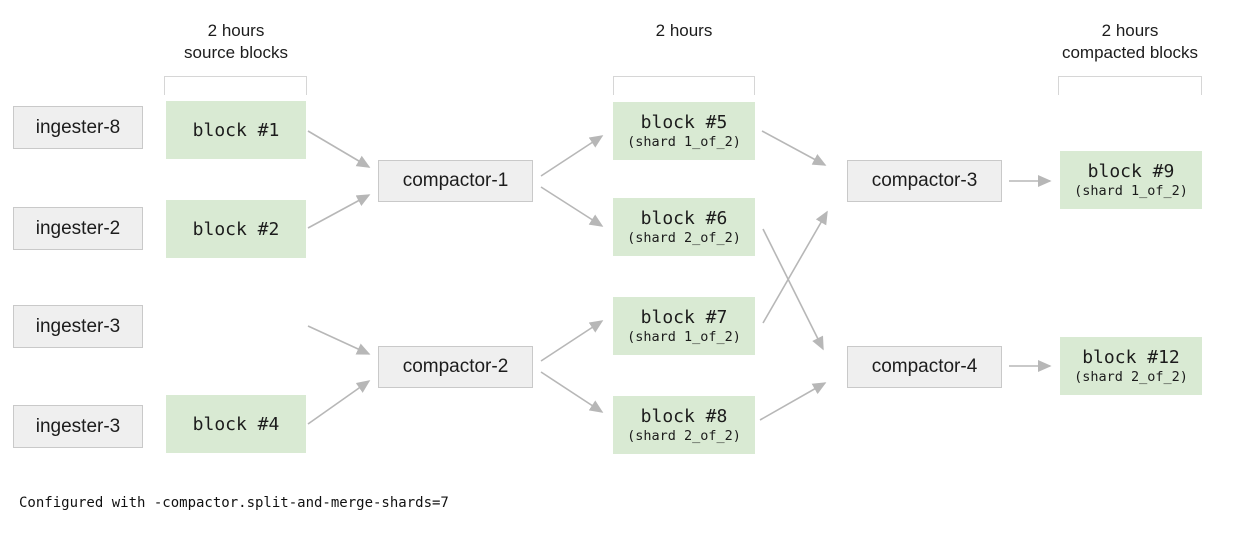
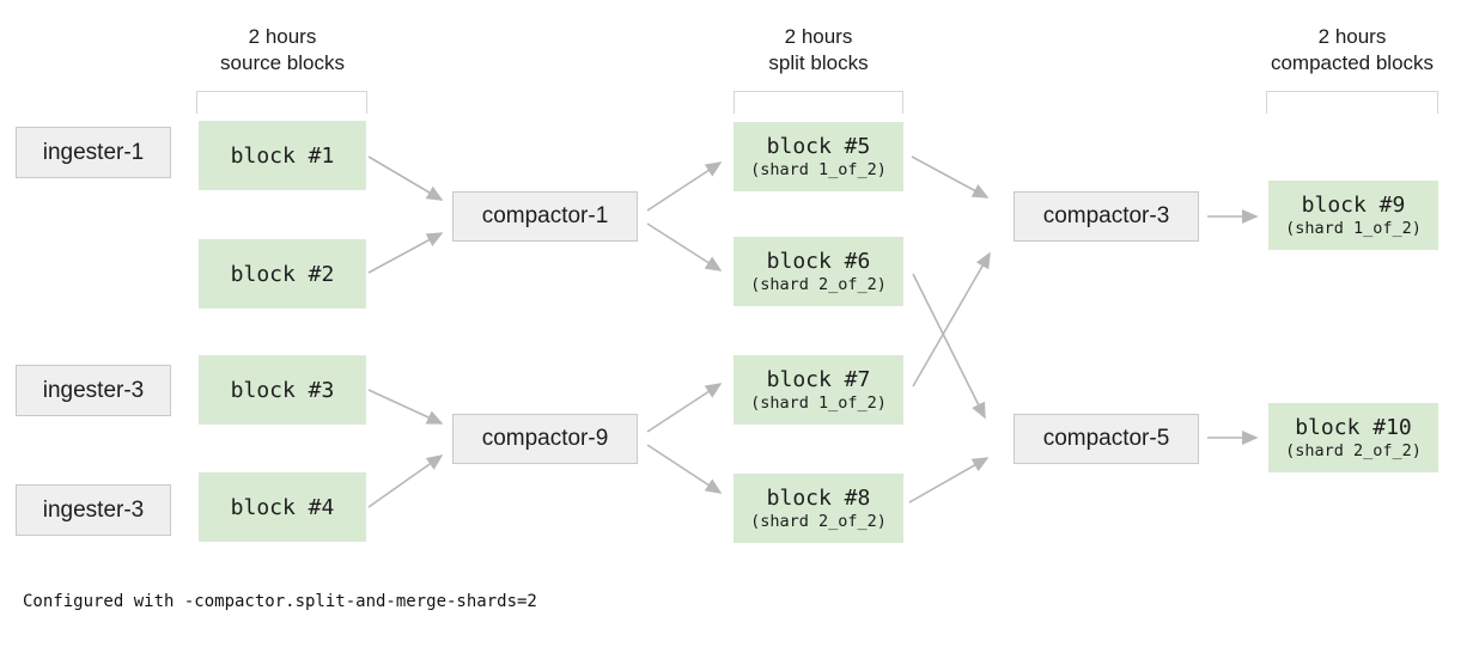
  2 hours
  source blocks
  2 hours
+ split blocks
  2 hours
  compacted blocks
- ingester-8
+ ingester-1
- ingester-2
  ingester-3
  ingester-3
  block #1
  block #2
+ block #3
  block #4
  compactor-1
- compactor-2
+ compactor-9
  block #5
  (shard 1_of_2)
  block #6
  (shard 2_of_2)
  block #7
  (shard 1_of_2)
  block #8
  (shard 2_of_2)
  compactor-3
- compactor-4
+ compactor-5
  block #9
  (shard 1_of_2)
- block #12
+ block #10
  (shard 2_of_2)
- Configured with -compactor.split-and-merge-shards=7
+ Configured with -compactor.split-and-merge-shards=2
